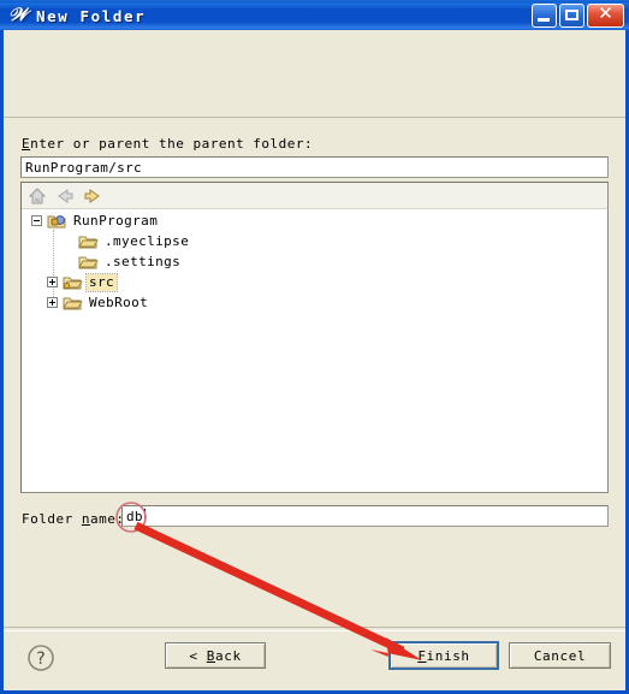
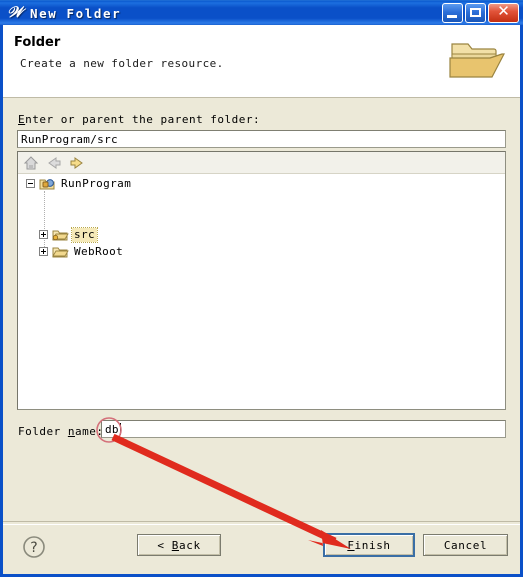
  𝒲
  New Folder
  ✕
+ Folder
+ Create a new folder resource.
  Enter or parent the parent folder:
  RunProgram/src
  RunProgram
- .myeclipse
- .settings
  src
  WebRoot
  Folder name:
  db
  ?
  < Back
  Finish
  Cancel
